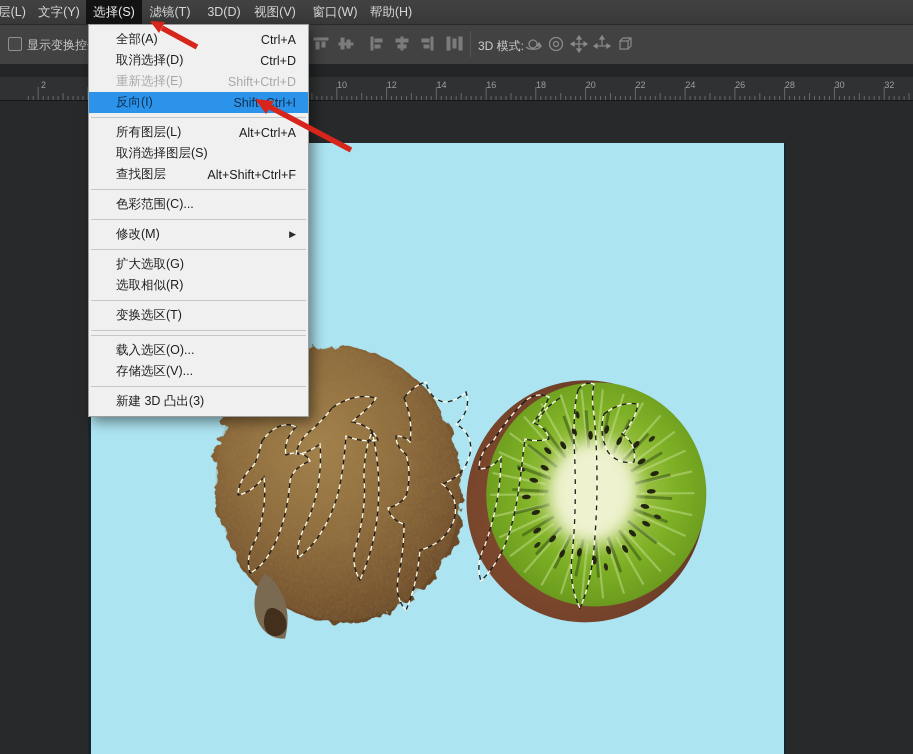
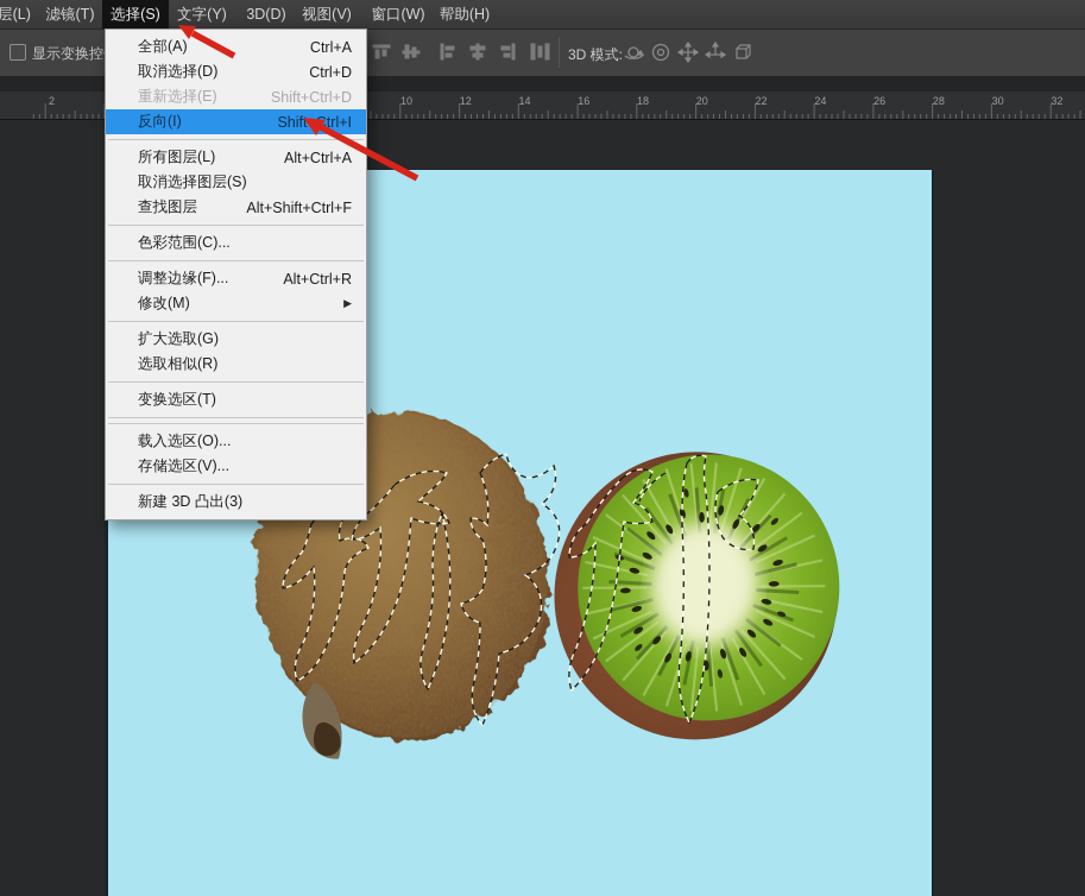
  层(L)
- 文字(Y)
+ 滤镜(T)
  选择(S)
- 滤镜(T)
+ 文字(Y)
  3D(D)
  视图(V)
  窗口(W)
  帮助(H)
  显示变换控
  3D 模式:
  2
  10
  12
  14
  16
  18
  20
  22
  24
  26
  28
  30
  32
  全部(A)
  Ctrl+A
  取消选择(D)
  Ctrl+D
  重新选择(E)
  Shift+Ctrl+D
  反向(I)
  Shifttrl+I
  所有图层(L)
  Alt+Ctrl+A
  取消选择图层(S)
  查找图层
  Alt+Shift+Ctrl+F
  色彩范围(C)...
+ 调整边缘(F)...
+ Alt+Ctrl+R
  修改(M)
  ▶
  扩大选取(G)
  选取相似(R)
  变换选区(T)
  载入选区(O)...
  存储选区(V)...
  新建 3D 凸出(3)
